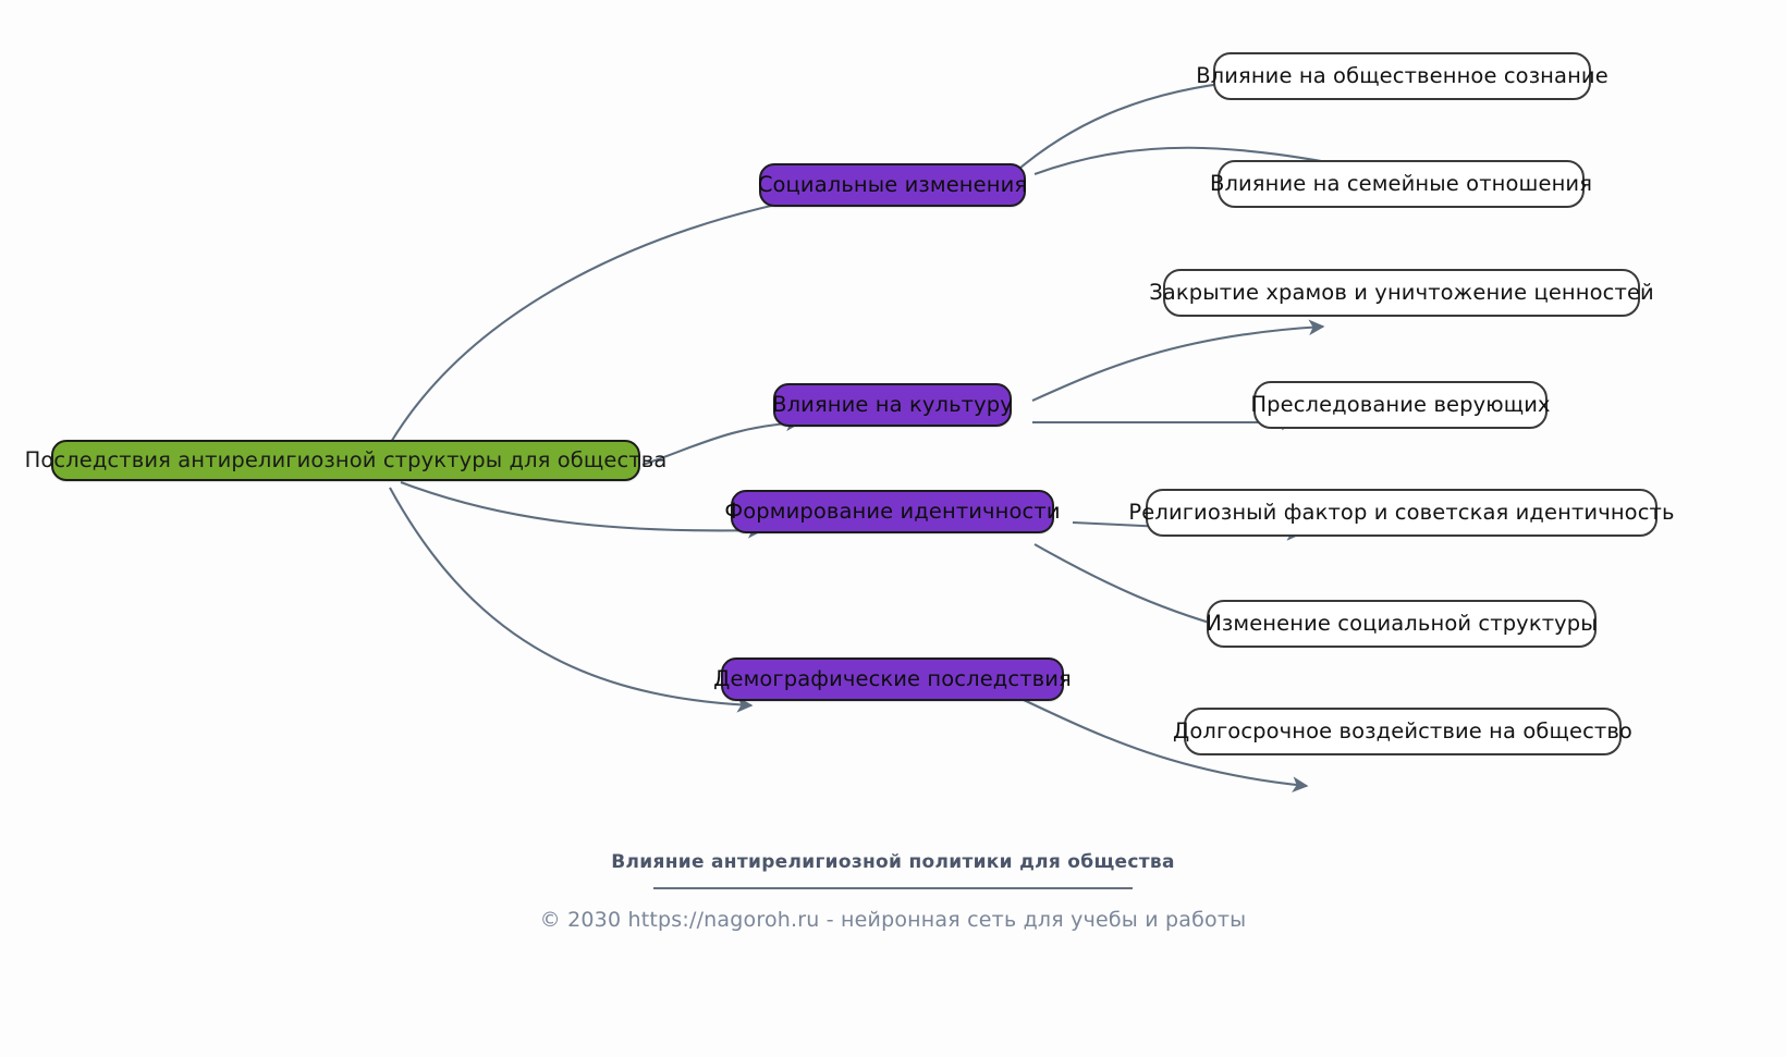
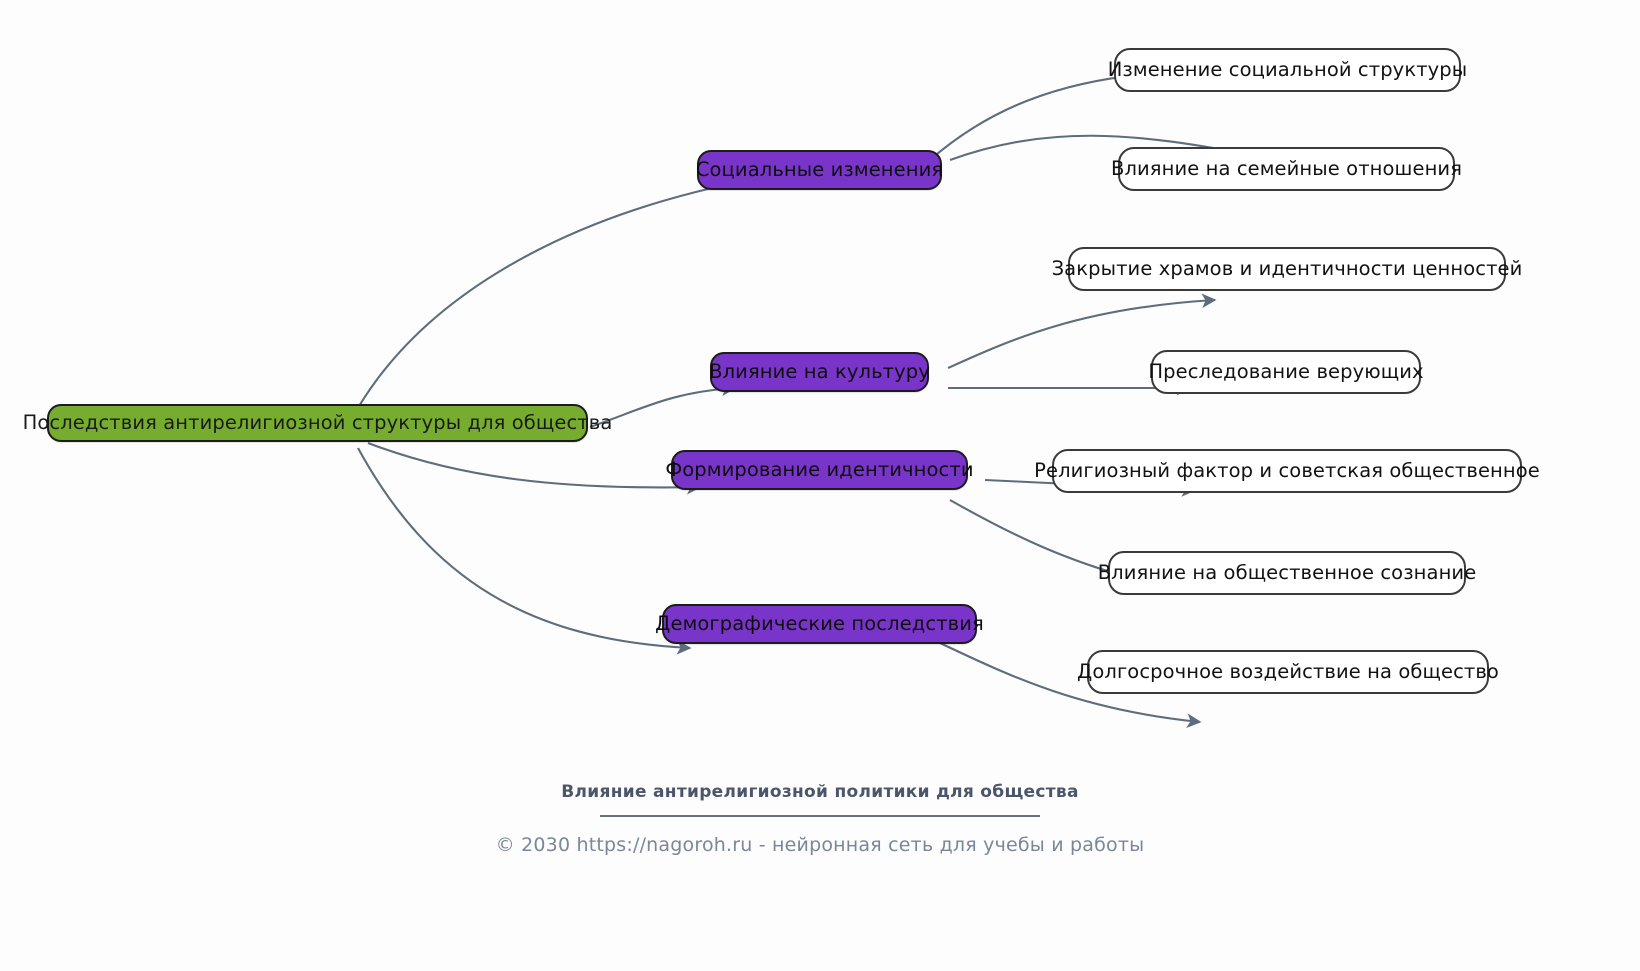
  Последствия антирелигиозной структуры для общества
  Социальные изменения
  Влияние на культуру
  Формирование идентичности
  Демографические последствия
- Влияние на общественное сознание
+ Изменение социальной структуры
  Влияние на семейные отношения
- Закрытие храмов и уничтожение ценностей
+ Закрытие храмов и идентичности ценностей
  Преследование верующих
- Религиозный фактор и советская идентичность
+ Религиозный фактор и советская общественное
- Изменение социальной структуры
+ Влияние на общественное сознание
  Долгосрочное воздействие на общество
  Влияние антирелигиозной политики для общества
  © 2030 https://nagoroh.ru - нейронная сеть для учебы и работы
